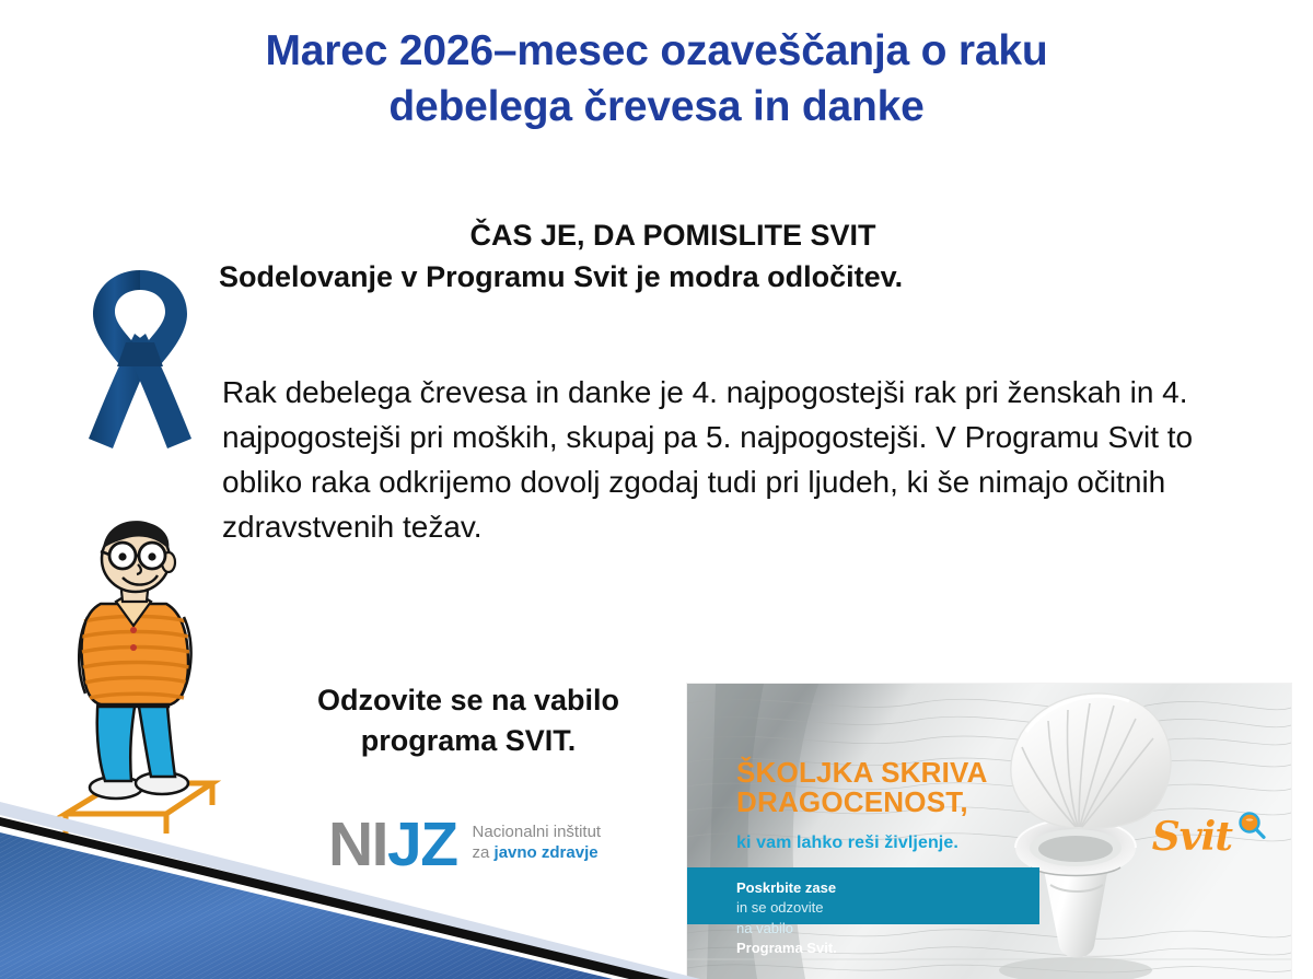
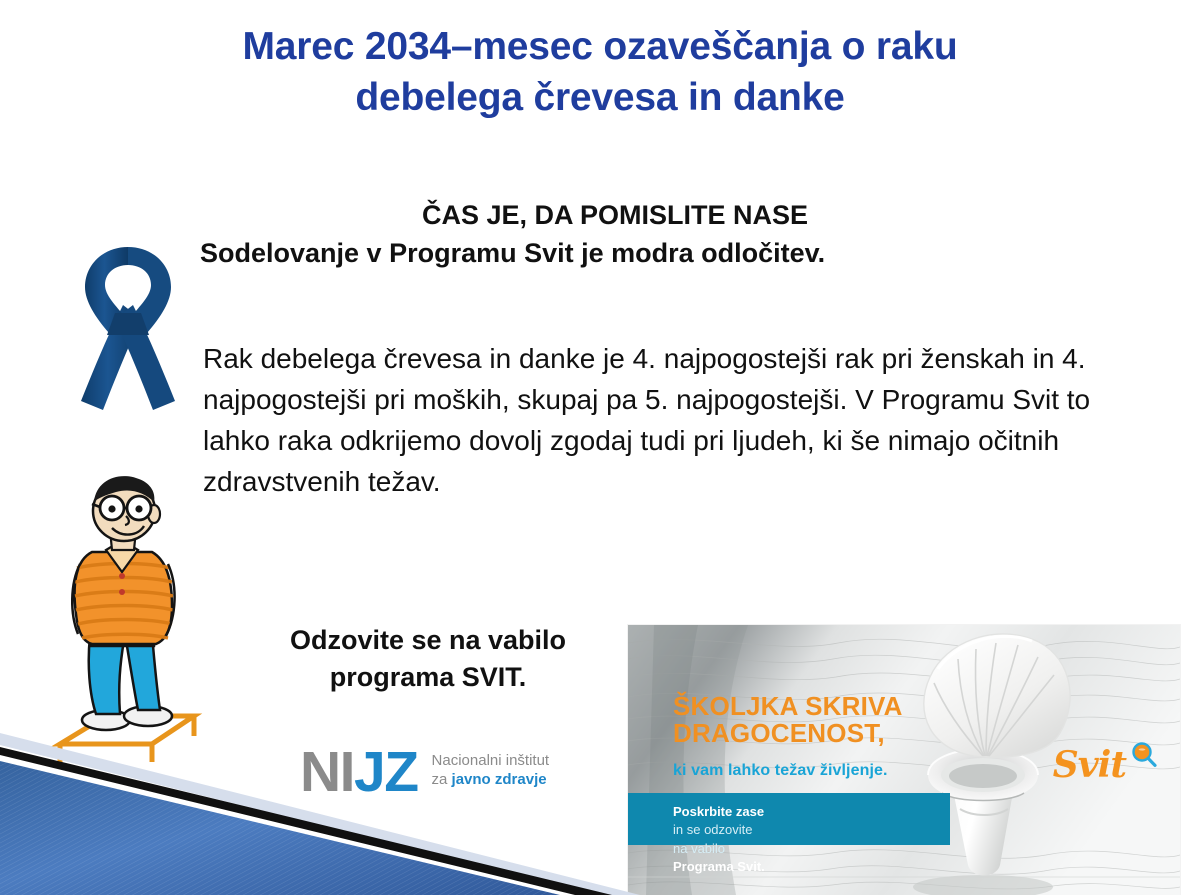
- Marec 2026–mesec ozaveščanja o raku
+ Marec 2034–mesec ozaveščanja o raku
  debelega črevesa in danke
- ČAS JE, DA POMISLITE SVIT
+ ČAS JE, DA POMISLITE NASE
  Sodelovanje v Programu Svit je modra odločitev.
- Rak debelega črevesa in danke je 4. najpogostejši rak pri ženskah in 4. najpogostejši pri moških, skupaj pa 5. najpogostejši. V Programu Svit to obliko raka odkrijemo dovolj zgodaj tudi pri ljudeh, ki še nimajo očitnih zdravstvenih težav.
+ Rak debelega črevesa in danke je 4. najpogostejši rak pri ženskah in 4. najpogostejši pri moških, skupaj pa 5. najpogostejši. V Programu Svit to lahko raka odkrijemo dovolj zgodaj tudi pri ljudeh, ki še nimajo očitnih zdravstvenih težav.
  Odzovite se na vabilo
  programa SVIT.
  NIJZ
  Nacionalni inštitut
  za javno zdravje
  ŠKOLJKA SKRIVA
  DRAGOCENOST,
- ki vam lahko reši življenje.
+ ki vam lahko težav življenje.
  Poskrbite zase
  in se odzovite
  na vabilo
  Programa Svit.
  Svit
